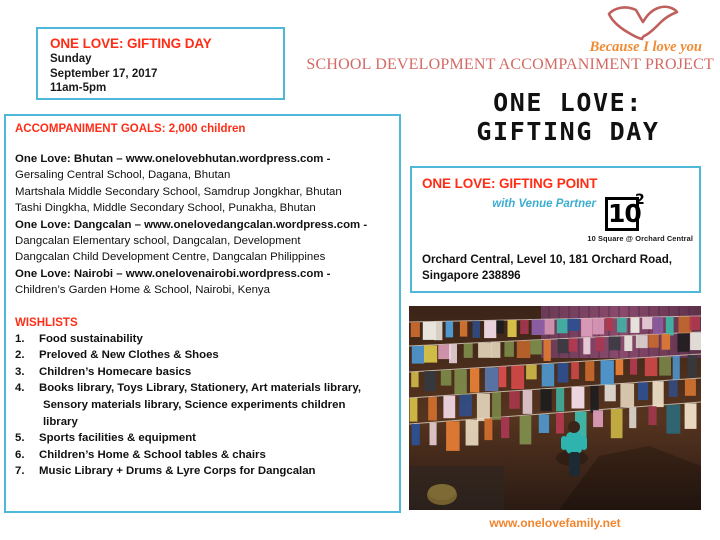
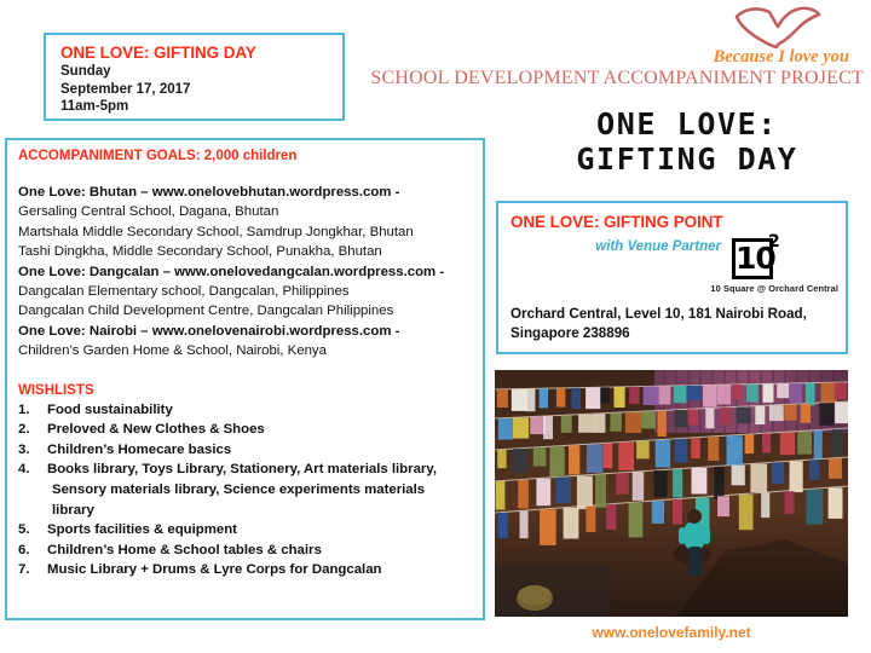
  ONE LOVE: GIFTING DAY
  Sunday
  September 17, 2017
  11am-5pm
  Because I love you
  SCHOOL DEVELOPMENT ACCOMPANIMENT PROJECT
  ONE LOVE:
  GIFTING DAY
  ACCOMPANIMENT GOALS: 2,000 children
  One Love: Bhutan – www.onelovebhutan.wordpress.com -
  Gersaling Central School, Dagana, Bhutan
  Martshala Middle Secondary School, Samdrup Jongkhar, Bhutan
  Tashi Dingkha, Middle Secondary School, Punakha, Bhutan
  One Love: Dangcalan – www.onelovedangcalan.wordpress.com -
- Dangcalan Elementary school, Dangcalan, Development
+ Dangcalan Elementary school, Dangcalan, Philippines
  Dangcalan Child Development Centre, Dangcalan Philippines
  One Love: Nairobi – www.onelovenairobi.wordpress.com -
  Children’s Garden Home & School, Nairobi, Kenya
  WISHLISTS
  1.
  Food sustainability
  2.
  Preloved & New Clothes & Shoes
  3.
  Children’s Homecare basics
  4.
  Books library, Toys Library, Stationery, Art materials library,
- Sensory materials library, Science experiments children
+ Sensory materials library, Science experiments materials
  library
  5.
  Sports facilities & equipment
  6.
  Children’s Home & School tables & chairs
  7.
  Music Library + Drums & Lyre Corps for Dangcalan
  ONE LOVE: GIFTING POINT
  with Venue Partner
  10
  2
  10 Square @ Orchard Central
- Orchard Central, Level 10, 181 Orchard Road,
+ Orchard Central, Level 10, 181 Nairobi Road,
  Singapore 238896
  www.onelovefamily.net
